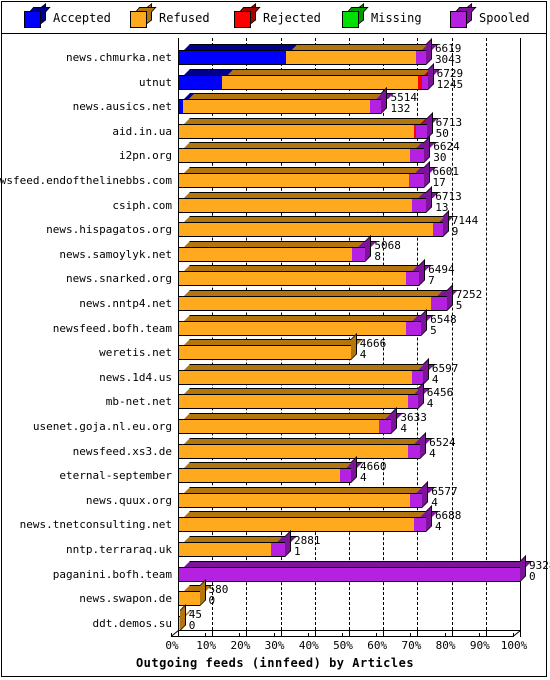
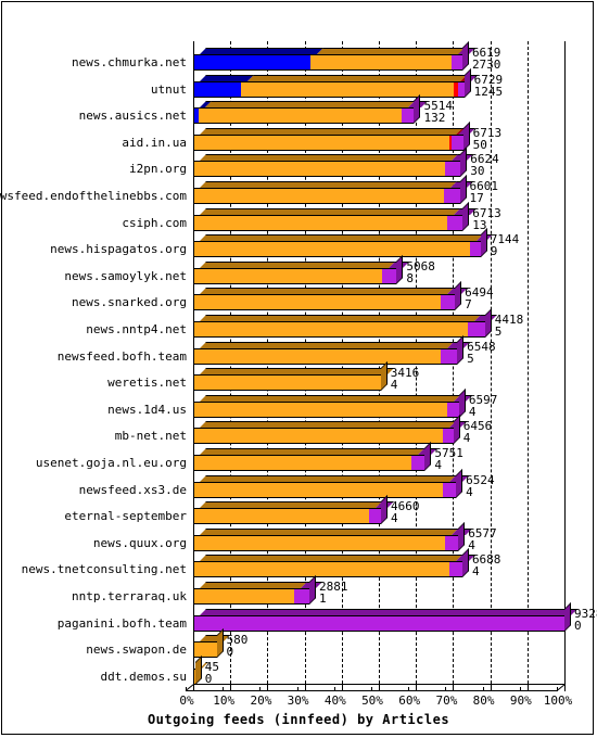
- Accepted
- Refused
- Rejected
- Missing
- Spooled
  news.chmurka.net
  utnut
  news.ausics.net
  aid.in.ua
  i2pn.org
  wsfeed.endofthelinebbs.com
  csiph.com
  news.hispagatos.org
  news.samoylyk.net
  news.snarked.org
  news.nntp4.net
  newsfeed.bofh.team
  weretis.net
  news.1d4.us
  mb-net.net
  usenet.goja.nl.eu.org
  newsfeed.xs3.de
  eternal-september
  news.quux.org
  news.tnetconsulting.net
  nntp.terraraq.uk
  paganini.bofh.team
  news.swapon.de
  ddt.demos.su
  6619
- 3043
+ 2730
  6729
  1245
  5514
  132
  6713
  50
  6624
  30
  6601
  17
  6713
  13
  7144
  9
  5068
  8
  6494
  7
- 7252
+ 4418
  5
  6548
  5
- 4666
+ 3416
  4
  6597
  4
  6456
  4
- 3633
+ 5751
  4
  6524
  4
  4660
  4
  6577
  4
  6688
  4
  2881
  1
  932
  0
  580
  0
  45
  0
  0%
  10%
  20%
  30%
  40%
  50%
  60%
  70%
  80%
  90%
  100%
  Outgoing feeds (innfeed) by Articles
